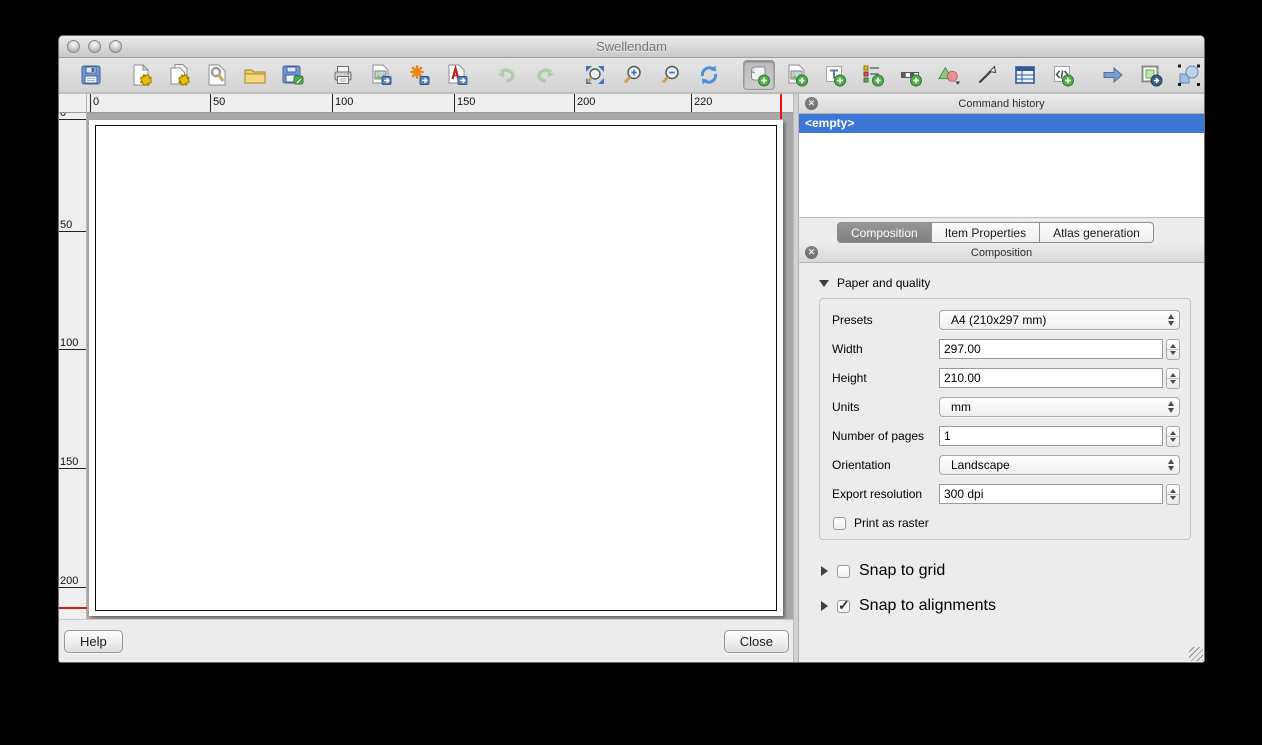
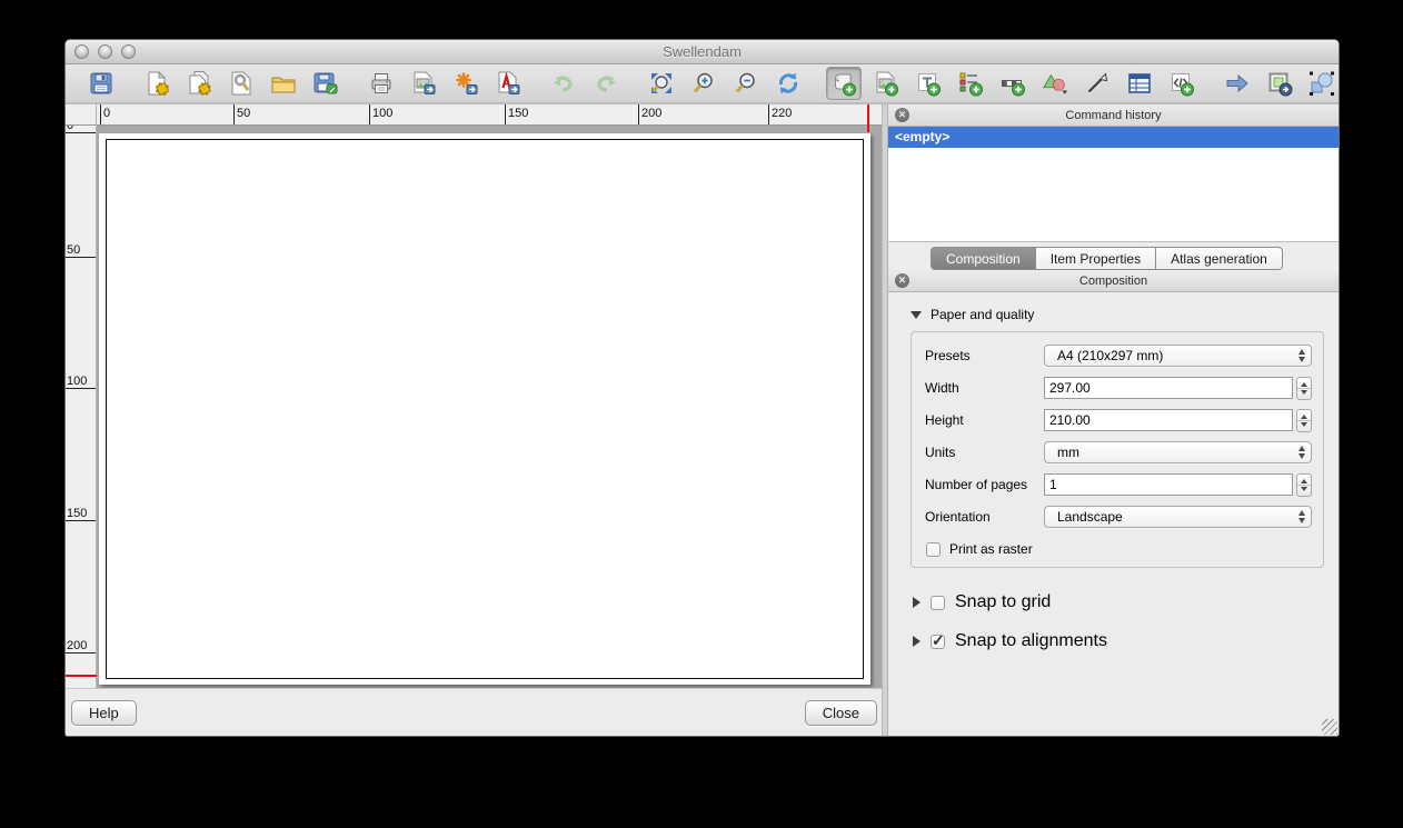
  Swellendam
  0
  50
  100
  150
  200
  220
  0
  50
  100
  150
  200
  Help
  Close
  Command history
  <empty>
  Composition
  Item Properties
  Atlas generation
  Composition
  Paper and quality
  Presets
  A4 (210x297 mm)
  Width
  297.00
  Height
  210.00
  Units
  mm
  Number of pages
  1
  Orientation
  Landscape
- Export resolution
- 300 dpi
  Print as raster
  Snap to grid
  Snap to alignments
